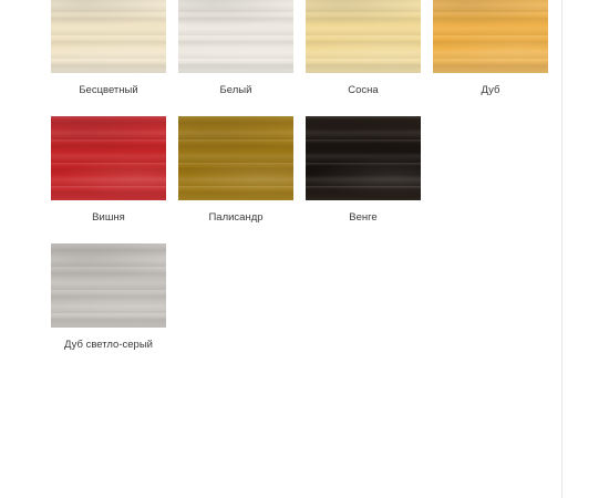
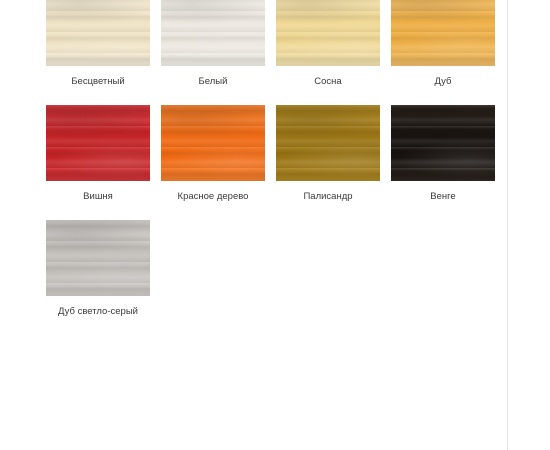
  Бесцветный
  Белый
  Сосна
  Дуб
  Вишня
+ Красное дерево
  Палисандр
  Венге
  Дуб светло-серый
